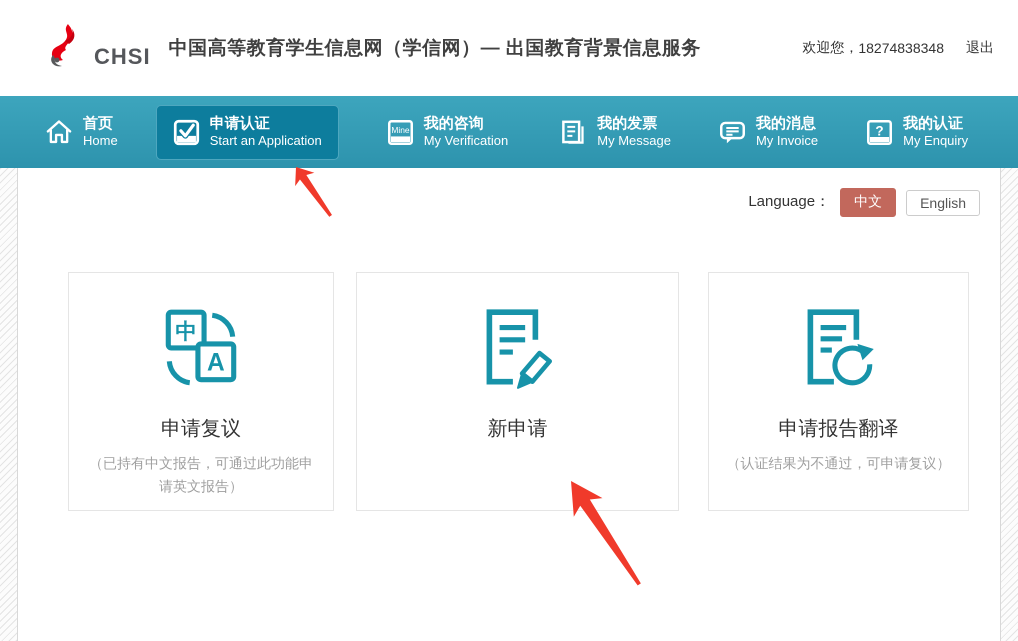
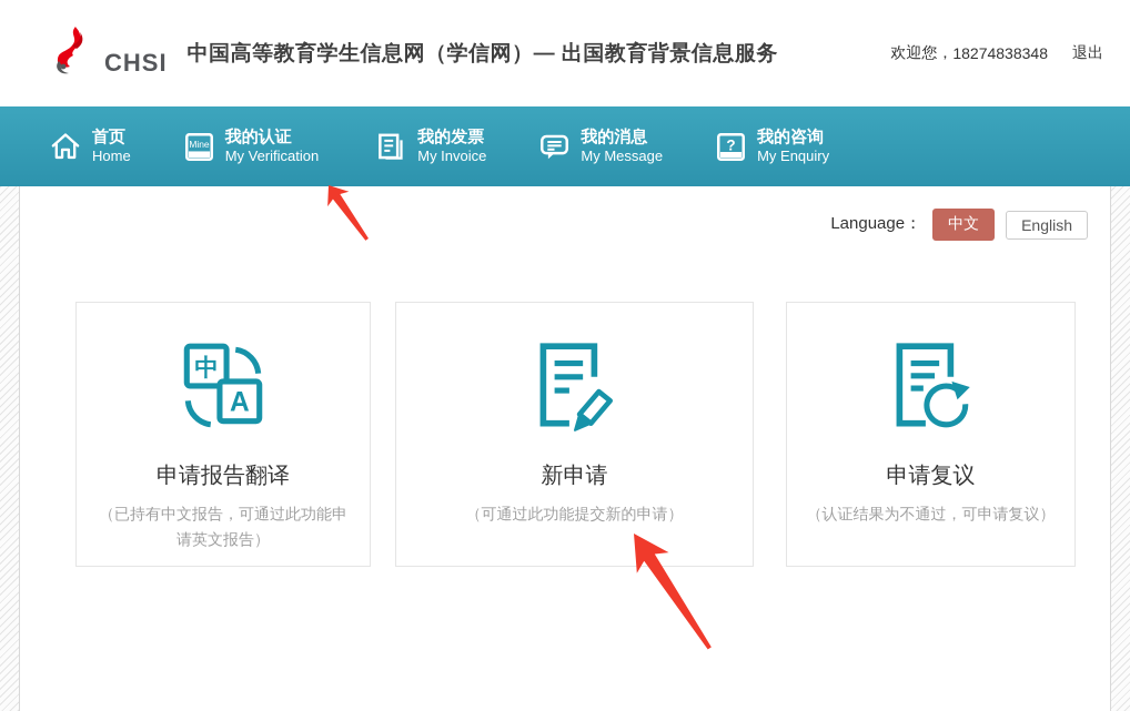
  CHSI
  中国高等教育学生信息网（学信网）— 出国教育背景信息服务
  欢迎您，
  18274838348
  退出
  首页
  Home
- 申请认证
- Start an Application
  Mine
- 我的咨询
+ 我的认证
  My Verification
  我的发票
- My Message
+ My Invoice
  我的消息
- My Invoice
+ My Message
  ?
- 我的认证
+ 我的咨询
  My Enquiry
  Language：
  中文
  English
  中
  A
- 申请复议
+ 申请报告翻译
  （已持有中文报告，可通过此功能申请英文报告）
  新申请
+ （可通过此功能提交新的申请）
- 申请报告翻译
+ 申请复议
  （认证结果为不通过，可申请复议）
